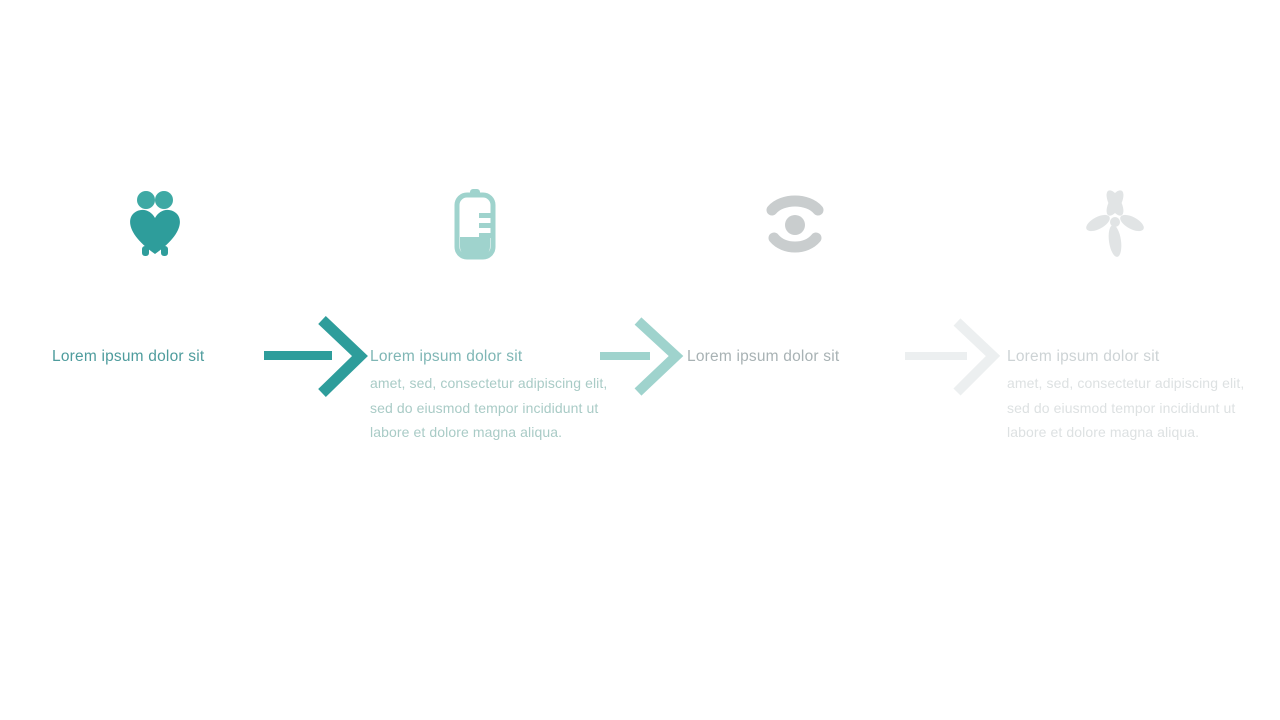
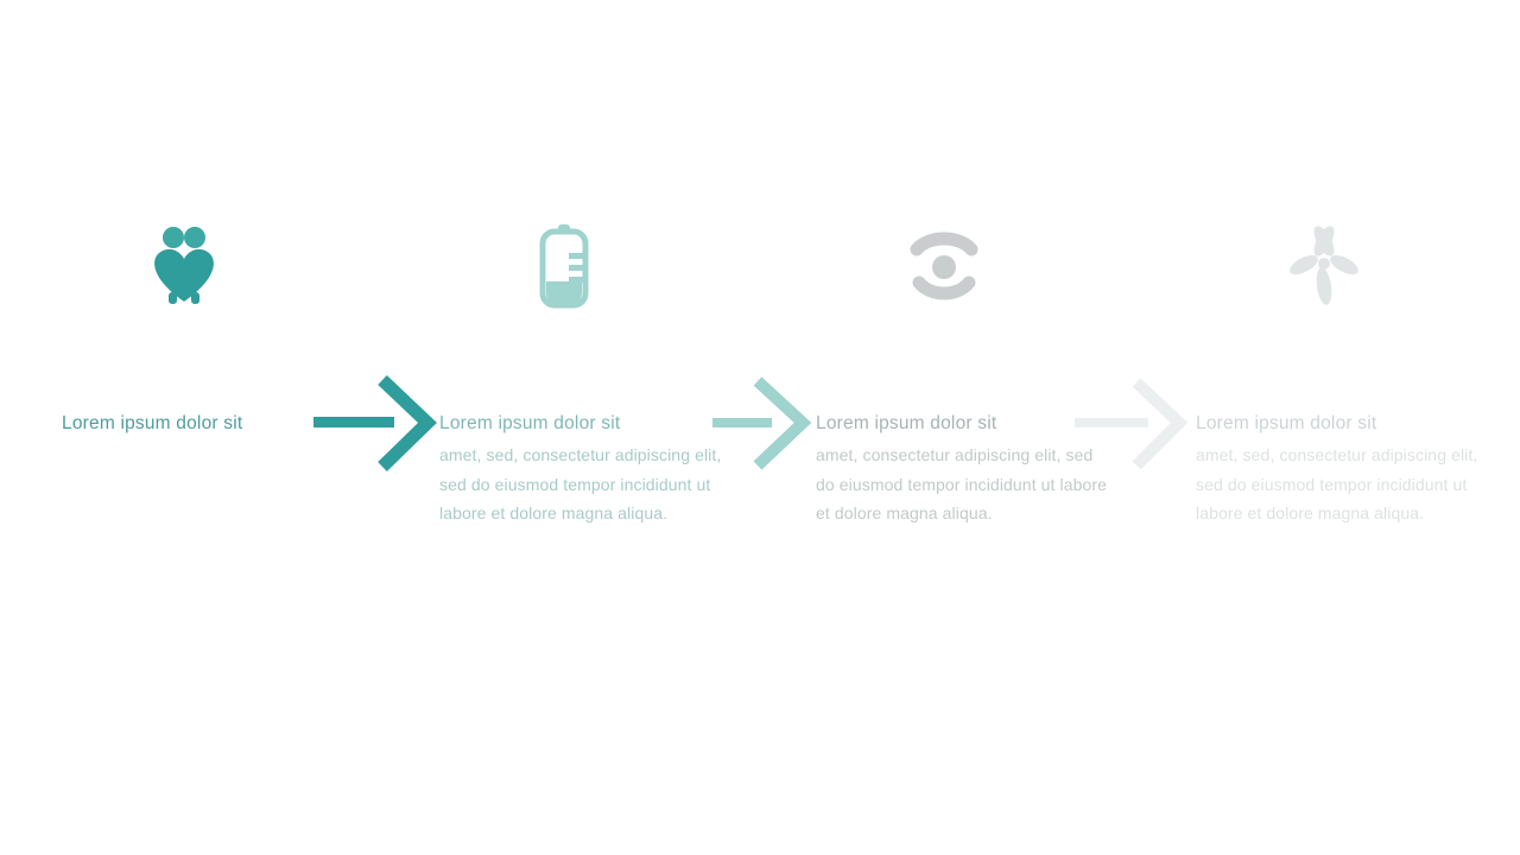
  Lorem ipsum dolor sit
  Lorem ipsum dolor sit
  amet, sed, consectetur adipiscing elit, sed do eiusmod tempor incididunt ut labore et dolore magna aliqua.
  Lorem ipsum dolor sit
+ amet, consectetur adipiscing elit, sed do eiusmod tempor incididunt ut labore et dolore magna aliqua.
  Lorem ipsum dolor sit
  amet, sed, consectetur adipiscing elit, sed do eiusmod tempor incididunt ut labore et dolore magna aliqua.
